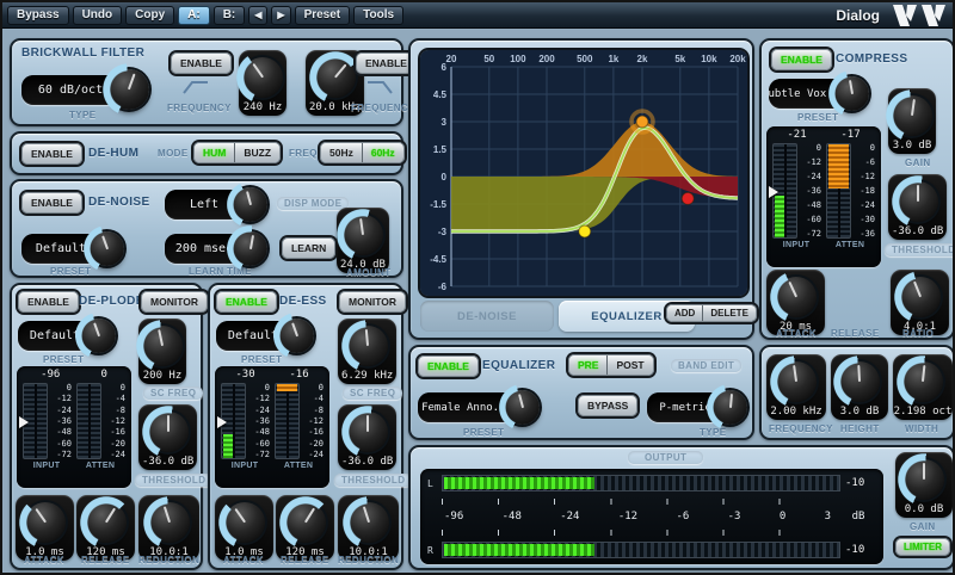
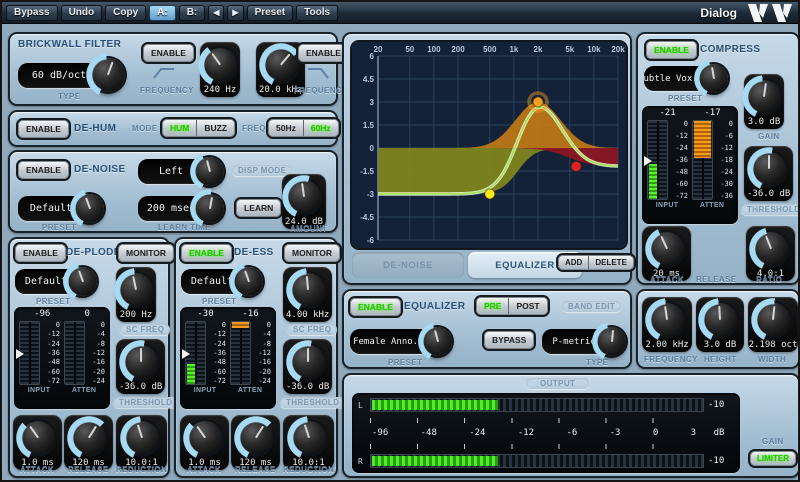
  Bypass
  Undo
  Copy
  A:
  B:
  ◀
  ▶
  Preset
  Tools
  Dialog
  BRICKWALL FILTER
  60 dB/oct
  TYPE
  ENABLE
  FREQUENCY
  240 Hz
  20.0 kHz
  ENABLE
  FREQUENC
  ENABLE
  DE-HUM
  MODE
  HUM
  BUZZ
  FREQ
  50Hz
  60Hz
  ENABLE
  DE-NOISE
  Left
  DISP MODE
  Defaul
  PRESET
  200 mse
  LEARN TI
  LEARN
  24.0 dB
  AMOUNT
  ENABLE
  DE-PLOD
  MONITOR
  Defaul
  PRESET
  -96
  0
  0
  -12
  -24
  -36
  -48
  -60
  -72
  0
  -4
  -8
  -12
  -16
  -20
  -24
  200 Hz
  SC FREQ
  -36.0 dB
  THRESHOLD
  1.0 ms
  ATTACK
  120 ms
  RELEASE
  10.0:1
  REDUCTION
  ENABLE
  DE-ESS
  MONITOR
  Defaul
  PRESET
  -30
  -16
  0
  -12
  -24
  -36
  -48
  -60
  -72
  0
  -4
  -8
  -12
  -16
  -20
  -24
- 6.29 kHz
+ 4.00 kHz
  SC FREQ
  -36.0 dB
  THRESHOLD
  1.0 ms
  ATTACK
  120 ms
  RELEASE
  10.0:1
  REDUCTION
  20
  50
  100
  200
  500
  1k
  2k
  5k
  10k
  20k
  6
  4.5
  3
  1.5
  0
  -1.5
  -3
  -4.5
  -6
  DE-NOISE
  EQUALIZER
  ADD
  DELETE
  ENABLE
  EQUALIZER
  PRE
  POST
  BAND EDIT
  Female Anno.
  PRESET
  BYPASS
  P-metri
  TYPE
  ENABLE
  COMPRESS
  PRESET
  -21
  -17
  0
  -12
  -24
  -36
  -48
  -60
  -72
  0
  -6
  -12
  -18
  -24
  -30
  -36
  3.0 dB
  GAIN
  -36.0 dB
  THRESHOLD
  20 ms
  ATTACK
  RELEASE
  4.0:1
  RATIO
  2.00 kHz
  FREQUENCY
  3.0 dB
  HEIGHT
  2.198 oct
  WIDTH
  OUTPUT
  L
  -10
  -96
  -48
  -24
  -12
  -6
  -3
  0
  3
  dB
  R
  -10
- 0.0 dB
  GAIN
  LIMITER
